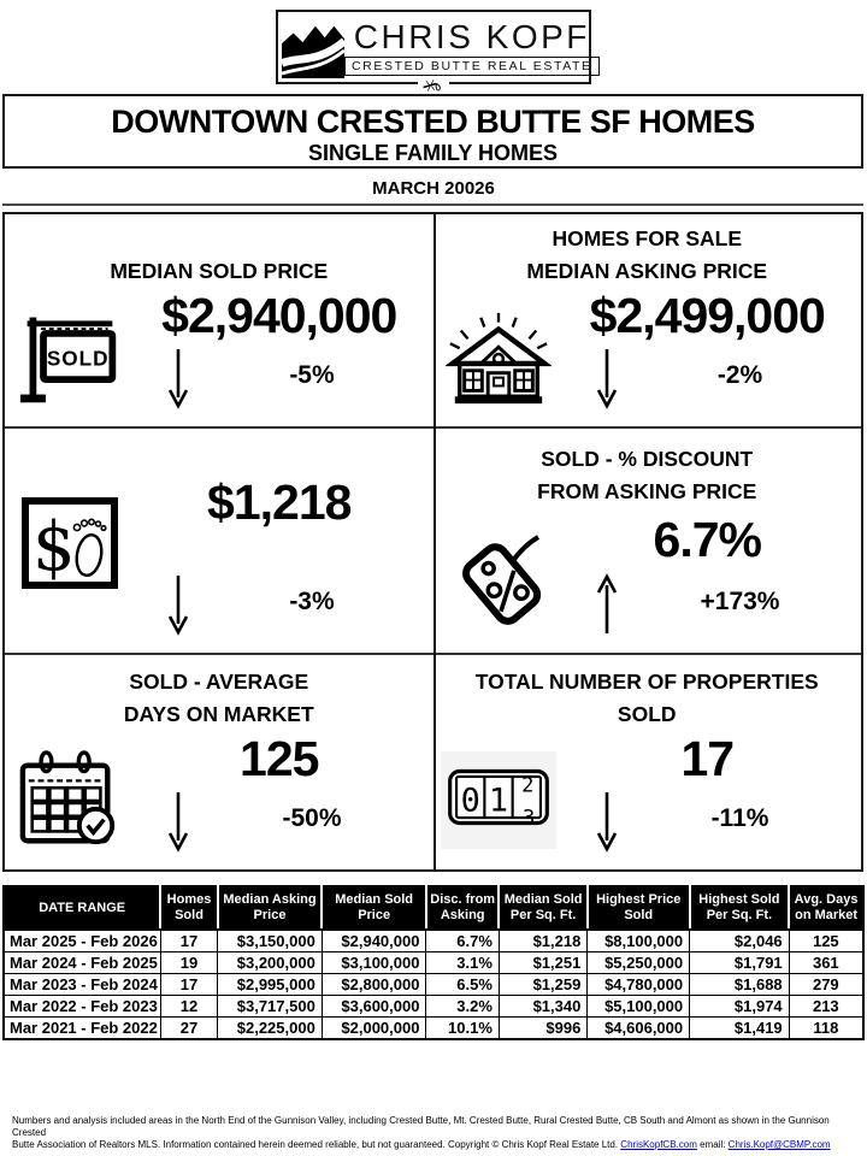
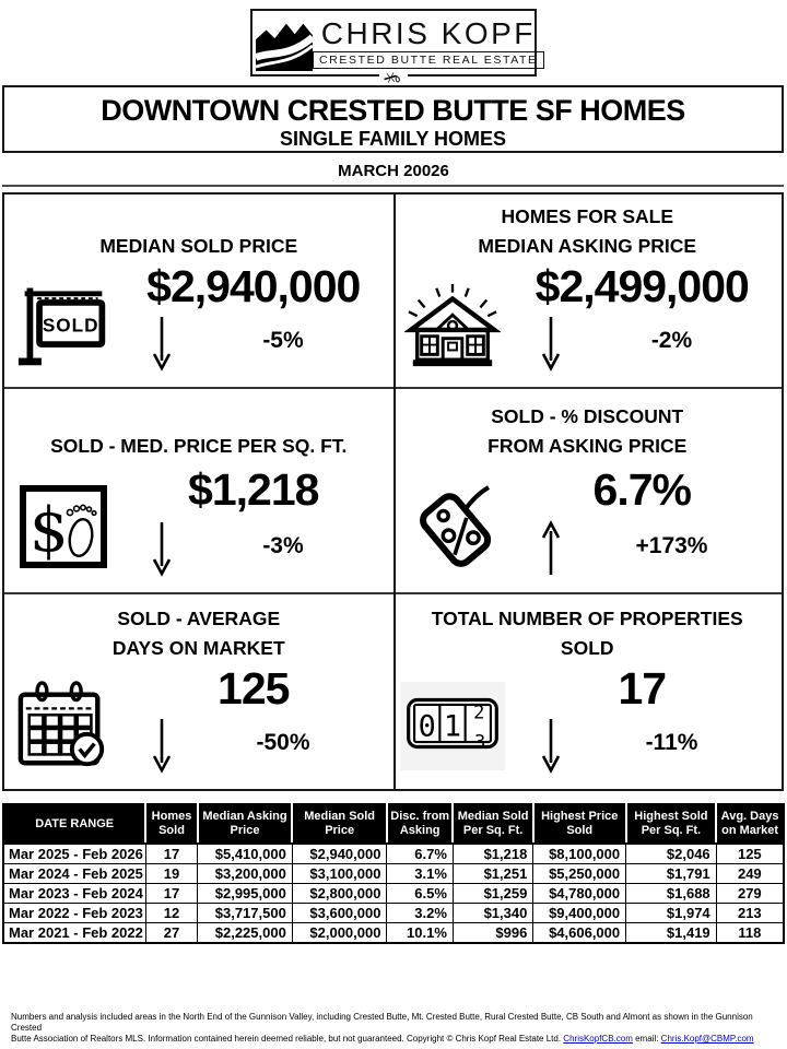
  CHRIS KOPF
  CRESTED BUTTE REAL ESTATE
  DOWNTOWN CRESTED BUTTE SF HOMES
  SINGLE FAMILY HOMES
  MARCH 20026
  MEDIAN SOLD PRICE
  SOLD
  $2,940,000
  -5%
  HOMES FOR SALE
  MEDIAN ASKING PRICE
  $2,499,000
  -2%
+ SOLD - MED. PRICE PER SQ. FT.
  $
  $1,218
  -3%
  SOLD - % DISCOUNT
  FROM ASKING PRICE
  6.7%
  +173%
  SOLD - AVERAGE
  DAYS ON MARKET
  125
  -50%
  TOTAL NUMBER OF PROPERTIES
  SOLD
  0
  1
  2
  3
  17
  -11%
  DATE RANGE	Homes Sold	Median Asking Price	Median Sold Price	Disc. from Asking	Median Sold Per Sq. Ft.	Highest Price Sold	Highest Sold Per Sq. Ft.	Avg. Days on Market
- Mar 2025 - Feb 2026	17	$3,150,000	$2,940,000	6.7%	$1,218	$8,100,000	$2,046	125
+ Mar 2025 - Feb 2026	17	$5,410,000	$2,940,000	6.7%	$1,218	$8,100,000	$2,046	125
- Mar 2024 - Feb 2025	19	$3,200,000	$3,100,000	3.1%	$1,251	$5,250,000	$1,791	361
+ Mar 2024 - Feb 2025	19	$3,200,000	$3,100,000	3.1%	$1,251	$5,250,000	$1,791	249
  Mar 2023 - Feb 2024	17	$2,995,000	$2,800,000	6.5%	$1,259	$4,780,000	$1,688	279
- Mar 2022 - Feb 2023	12	$3,717,500	$3,600,000	3.2%	$1,340	$5,100,000	$1,974	213
+ Mar 2022 - Feb 2023	12	$3,717,500	$3,600,000	3.2%	$1,340	$9,400,000	$1,974	213
  Mar 2021 - Feb 2022	27	$2,225,000	$2,000,000	10.1%	$996	$4,606,000	$1,419	118
  Numbers and analysis included areas in the North End of the Gunnison Valley, including Crested Butte, Mt. Crested Butte, Rural Crested Butte, CB South and Almont as shown in the Gunnison Crested
  Butte Association of Realtors MLS. Information contained herein deemed reliable, but not guaranteed. Copyright © Chris Kopf Real Estate Ltd. ChrisKopfCB.com email: Chris.Kopf@CBMP.com
